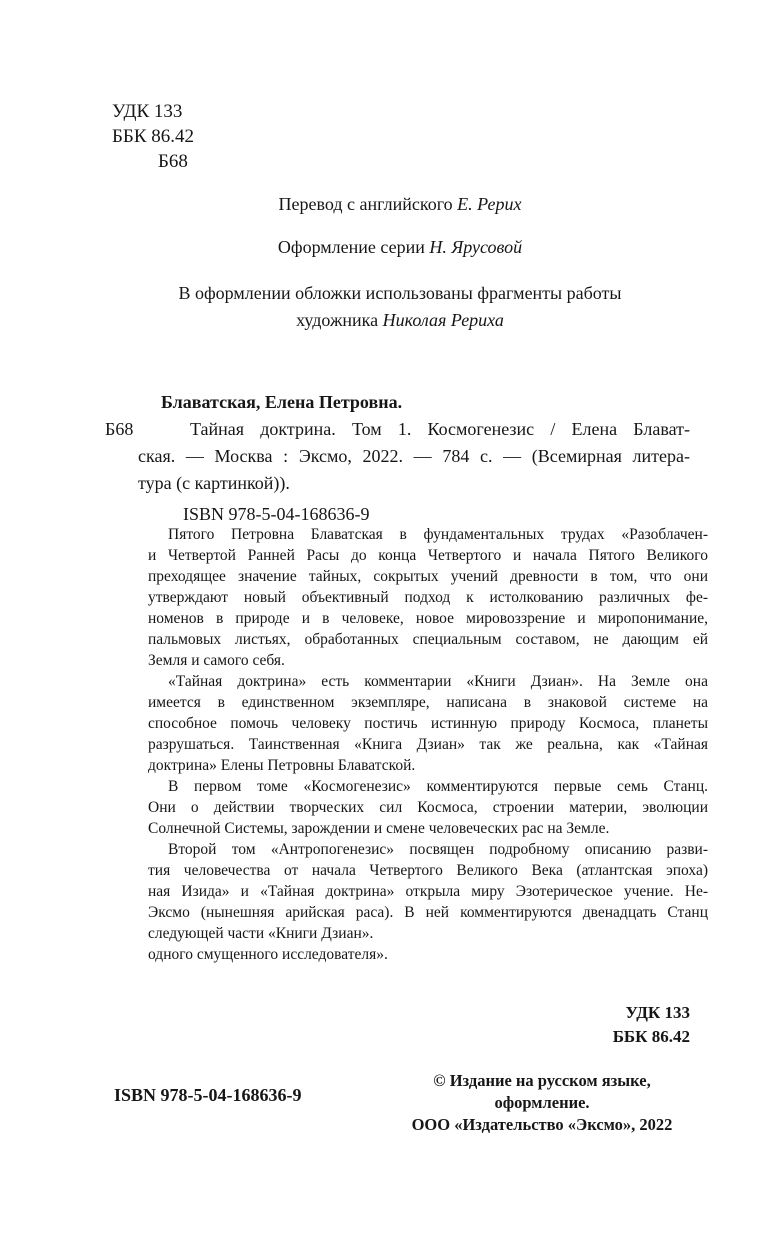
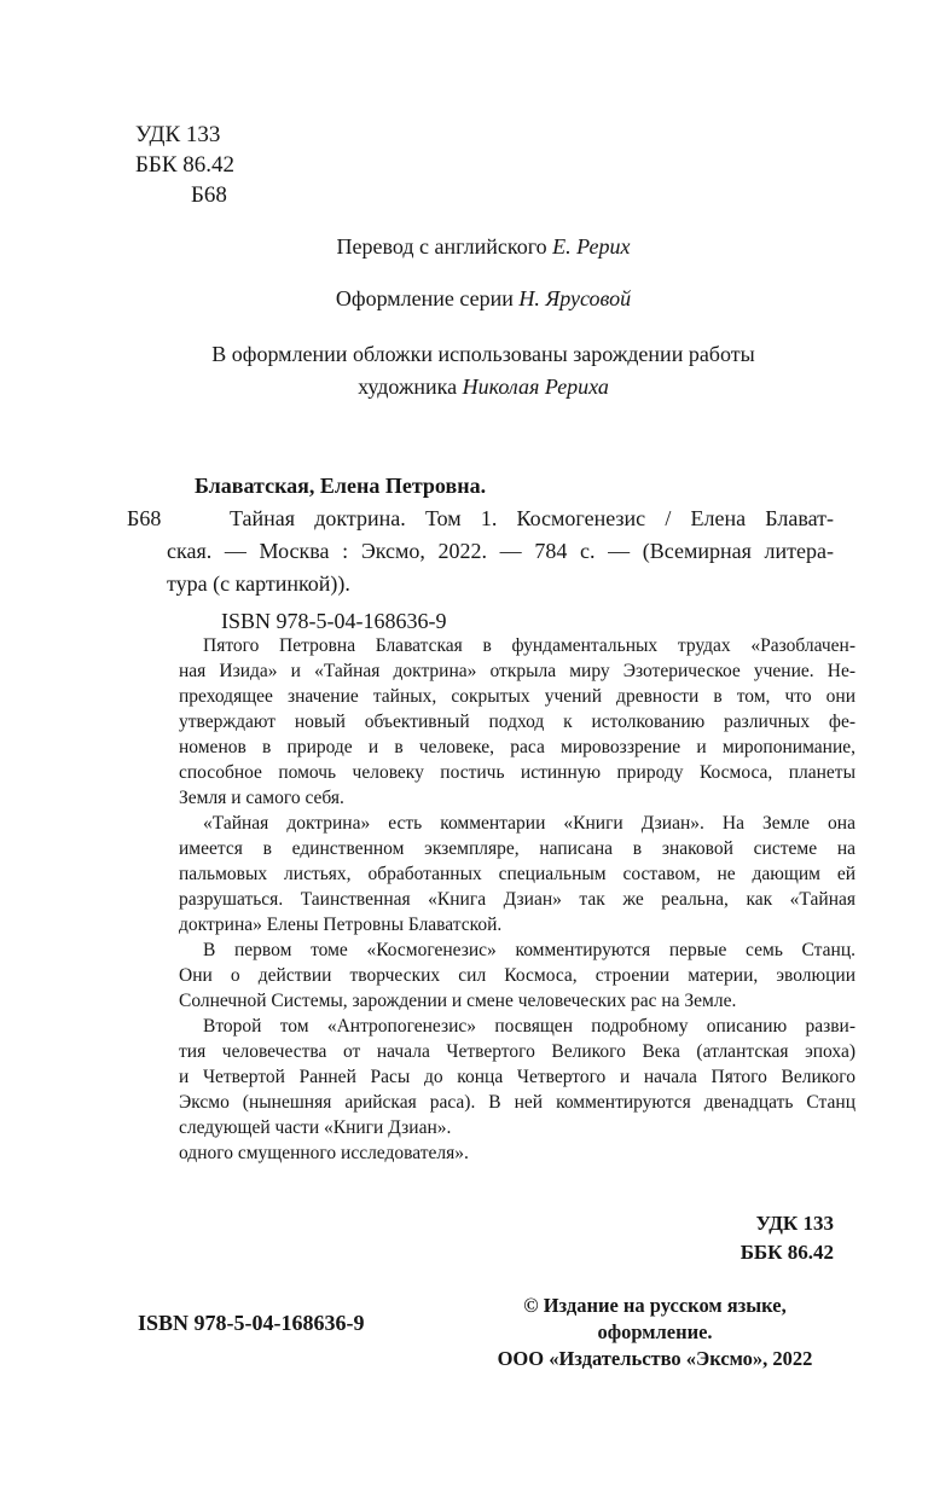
  УДК 133
  ББК 86.42
  Б68
  Перевод с английского Е. Рерих
  Оформление серии Н. Ярусовой
- В оформлении обложки использованы фрагменты работы
+ В оформлении обложки использованы зарождении работы
  художника Николая Рериха
  Блаватская, Елена Петровна.
  Б68
  Тайная доктрина. Том 1. Космогенезис / Елена Блават-
  ская. — Москва : Эксмо, 2022. — 784 с. — (Всемирная литера-
  тура (с картинкой)).
  ISBN 978-5-04-168636-9
  Пятого Петровна Блаватская в фундаментальных трудах «Разоблачен-
- и Четвертой Ранней Расы до конца Четвертого и начала Пятого Великого
+ ная Изида» и «Тайная доктрина» открыла миру Эзотерическое учение. Не-
  преходящее значение тайных, сокрытых учений древности в том, что они
  утверждают новый объективный подход к истолкованию различных фе-
- номенов в природе и в человеке, новое мировоззрение и миропонимание,
+ номенов в природе и в человеке, раса мировоззрение и миропонимание,
- пальмовых листьях, обработанных специальным составом, не дающим ей
+ способное помочь человеку постичь истинную природу Космоса, планеты
  Земля и самого себя.
  «Тайная доктрина» есть комментарии «Книги Дзиан». На Земле она
  имеется в единственном экземпляре, написана в знаковой системе на
- способное помочь человеку постичь истинную природу Космоса, планеты
+ пальмовых листьях, обработанных специальным составом, не дающим ей
  разрушаться. Таинственная «Книга Дзиан» так же реальна, как «Тайная
  доктрина» Елены Петровны Блаватской.
  В первом томе «Космогенезис» комментируются первые семь Станц.
  Они о действии творческих сил Космоса, строении материи, эволюции
  Солнечной Системы, зарождении и смене человеческих рас на Земле.
  Второй том «Антропогенезис» посвящен подробному описанию разви-
  тия человечества от начала Четвертого Великого Века (атлантская эпоха)
- ная Изида» и «Тайная доктрина» открыла миру Эзотерическое учение. Не-
+ и Четвертой Ранней Расы до конца Четвертого и начала Пятого Великого
  Эксмо (нынешняя арийская раса). В ней комментируются двенадцать Станц
  следующей части «Книги Дзиан».
  одного смущенного исследователя».
  УДК 133
  ББК 86.42
  ISBN 978-5-04-168636-9
  © Издание на русском языке, оформление.
  ООО «Издательство «Эксмо», 2022
